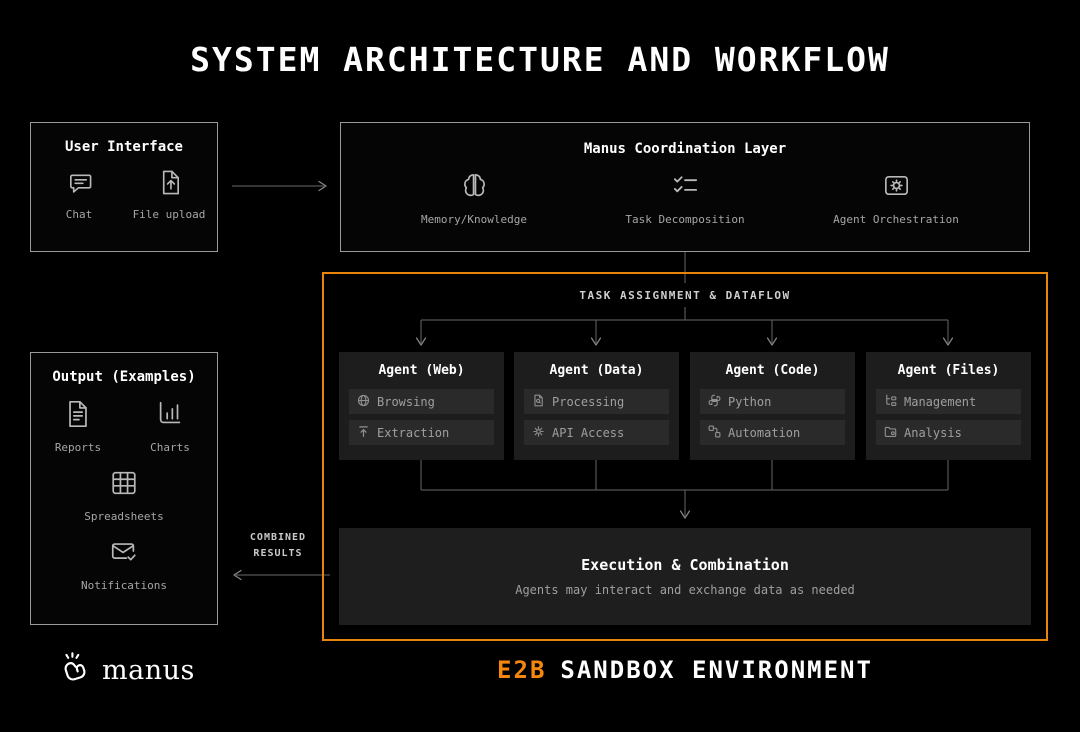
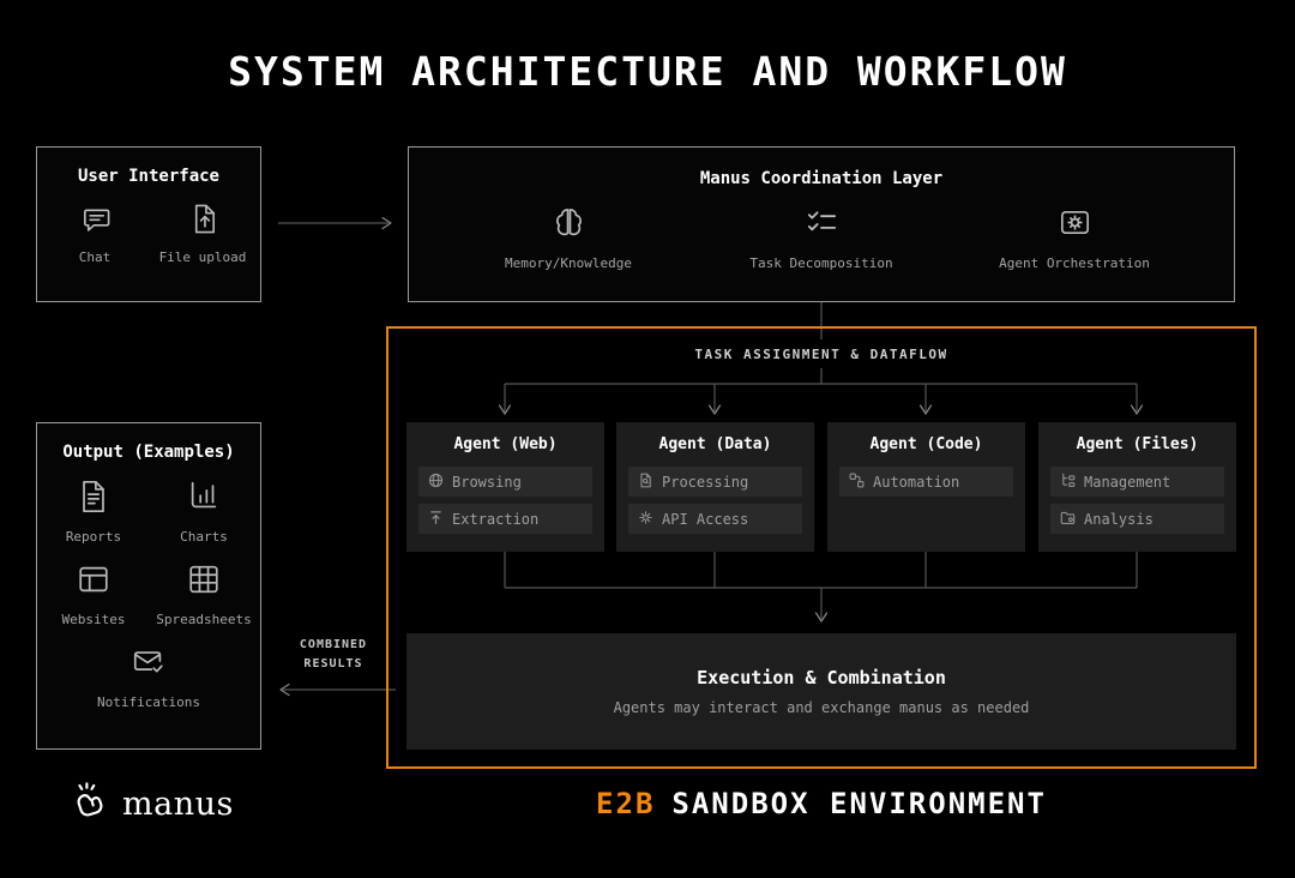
  SYSTEM ARCHITECTURE AND WORKFLOW
  User Interface
  Chat
  File upload
  Manus Coordination Layer
  Memory/Knowledge
  Task Decomposition
  Agent Orchestration
  TASK ASSIGNMENT & DATAFLOW
  Agent (Web)
  Browsing
  Extraction
  Agent (Data)
  Processing
  API Access
  Agent (Code)
- Python
  Automation
  Agent (Files)
  Management
  Analysis
  Execution & Combination
- Agents may interact and exchange data as needed
+ Agents may interact and exchange manus as needed
  Output (Examples)
  Reports
  Charts
+ Websites
  Spreadsheets
  Notifications
  COMBINED RESULTS
  manus
  E2B SANDBOX ENVIRONMENT
